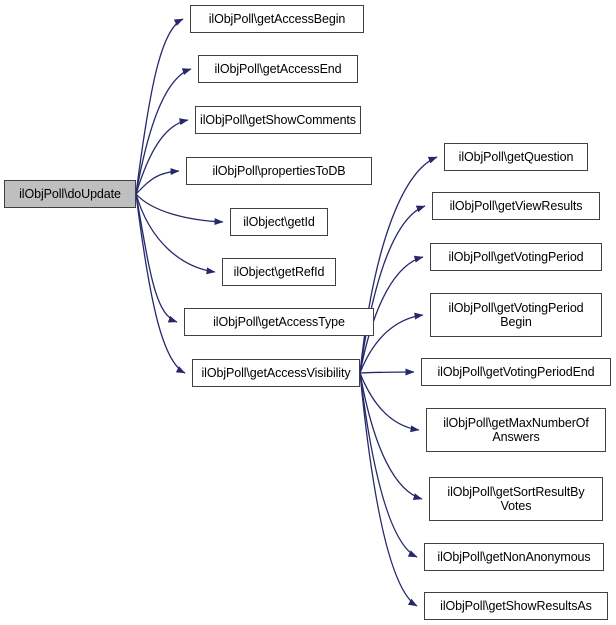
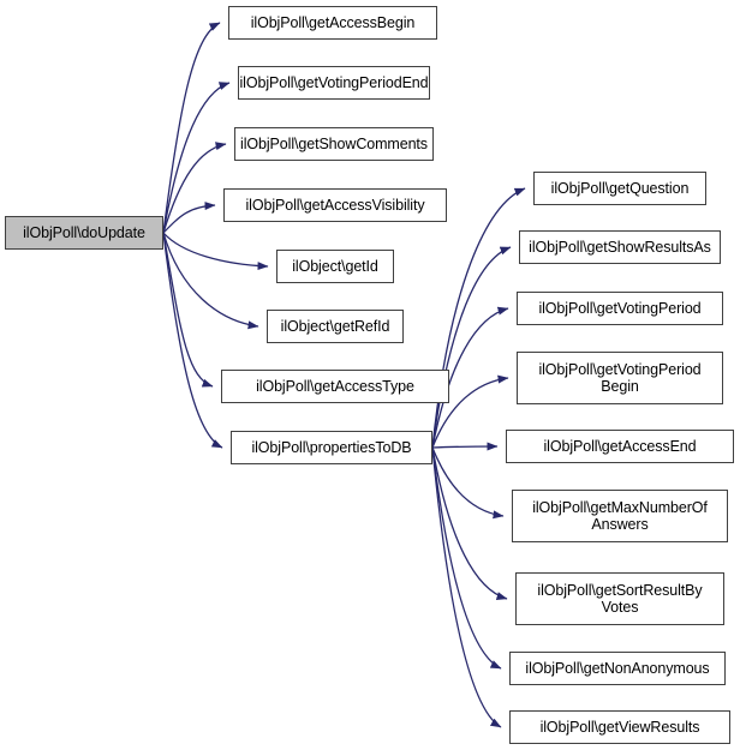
  ilObjPoll\doUpdate
  ilObjPoll\getAccessBegin
- ilObjPoll\getAccessEnd
+ ilObjPoll\getVotingPeriodEnd
  ilObjPoll\getShowComments
- ilObjPoll\propertiesToDB
+ ilObjPoll\getAccessVisibility
  ilObject\getId
  ilObject\getRefId
  ilObjPoll\getAccessType
- ilObjPoll\getAccessVisibility
+ ilObjPoll\propertiesToDB
  ilObjPoll\getQuestion
- ilObjPoll\getViewResults
+ ilObjPoll\getShowResultsAs
  ilObjPoll\getVotingPeriod
  ilObjPoll\getVotingPeriod
  Begin
- ilObjPoll\getVotingPeriodEnd
+ ilObjPoll\getAccessEnd
  ilObjPoll\getMaxNumberOf
  Answers
  ilObjPoll\getSortResultBy
  Votes
  ilObjPoll\getNonAnonymous
- ilObjPoll\getShowResultsAs
+ ilObjPoll\getViewResults
